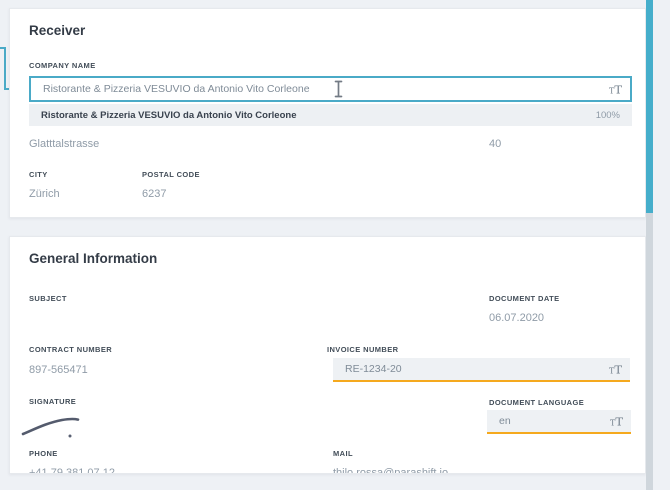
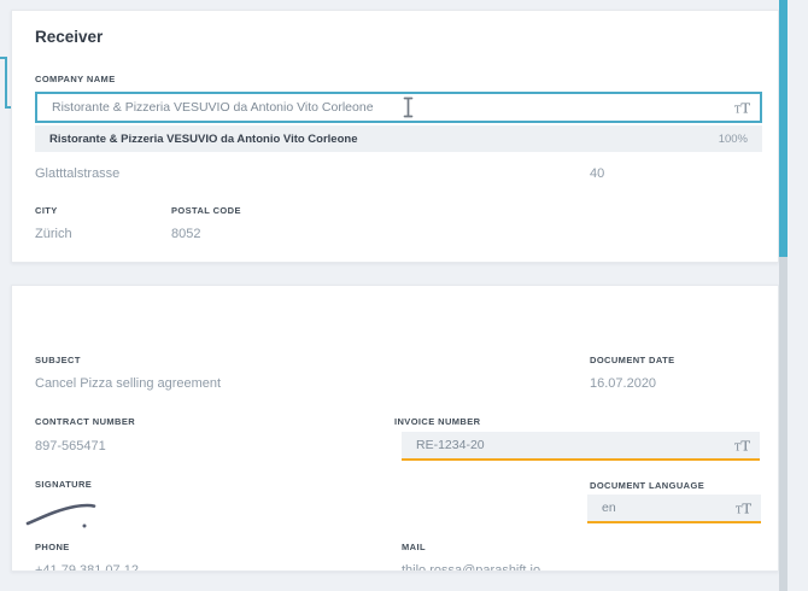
  Receiver
  COMPANY NAME
  Ristorante & Pizzeria VESUVIO da Antonio Vito Corleone
  TT
  Ristorante & Pizzeria VESUVIO da Antonio Vito Corleone
  100%
  Glatttalstrasse
  40
  CITY
  POSTAL CODE
  Zürich
- 6237
+ 8052
- General Information
  SUBJECT
+ Cancel Pizza selling agreement
  DOCUMENT DATE
- 06.07.2020
+ 16.07.2020
  CONTRACT NUMBER
  897-565471
  INVOICE NUMBER
  RE-1234-20
  TT
  SIGNATURE
  DOCUMENT LANGUAGE
  en
  TT
  PHONE
  MAIL
